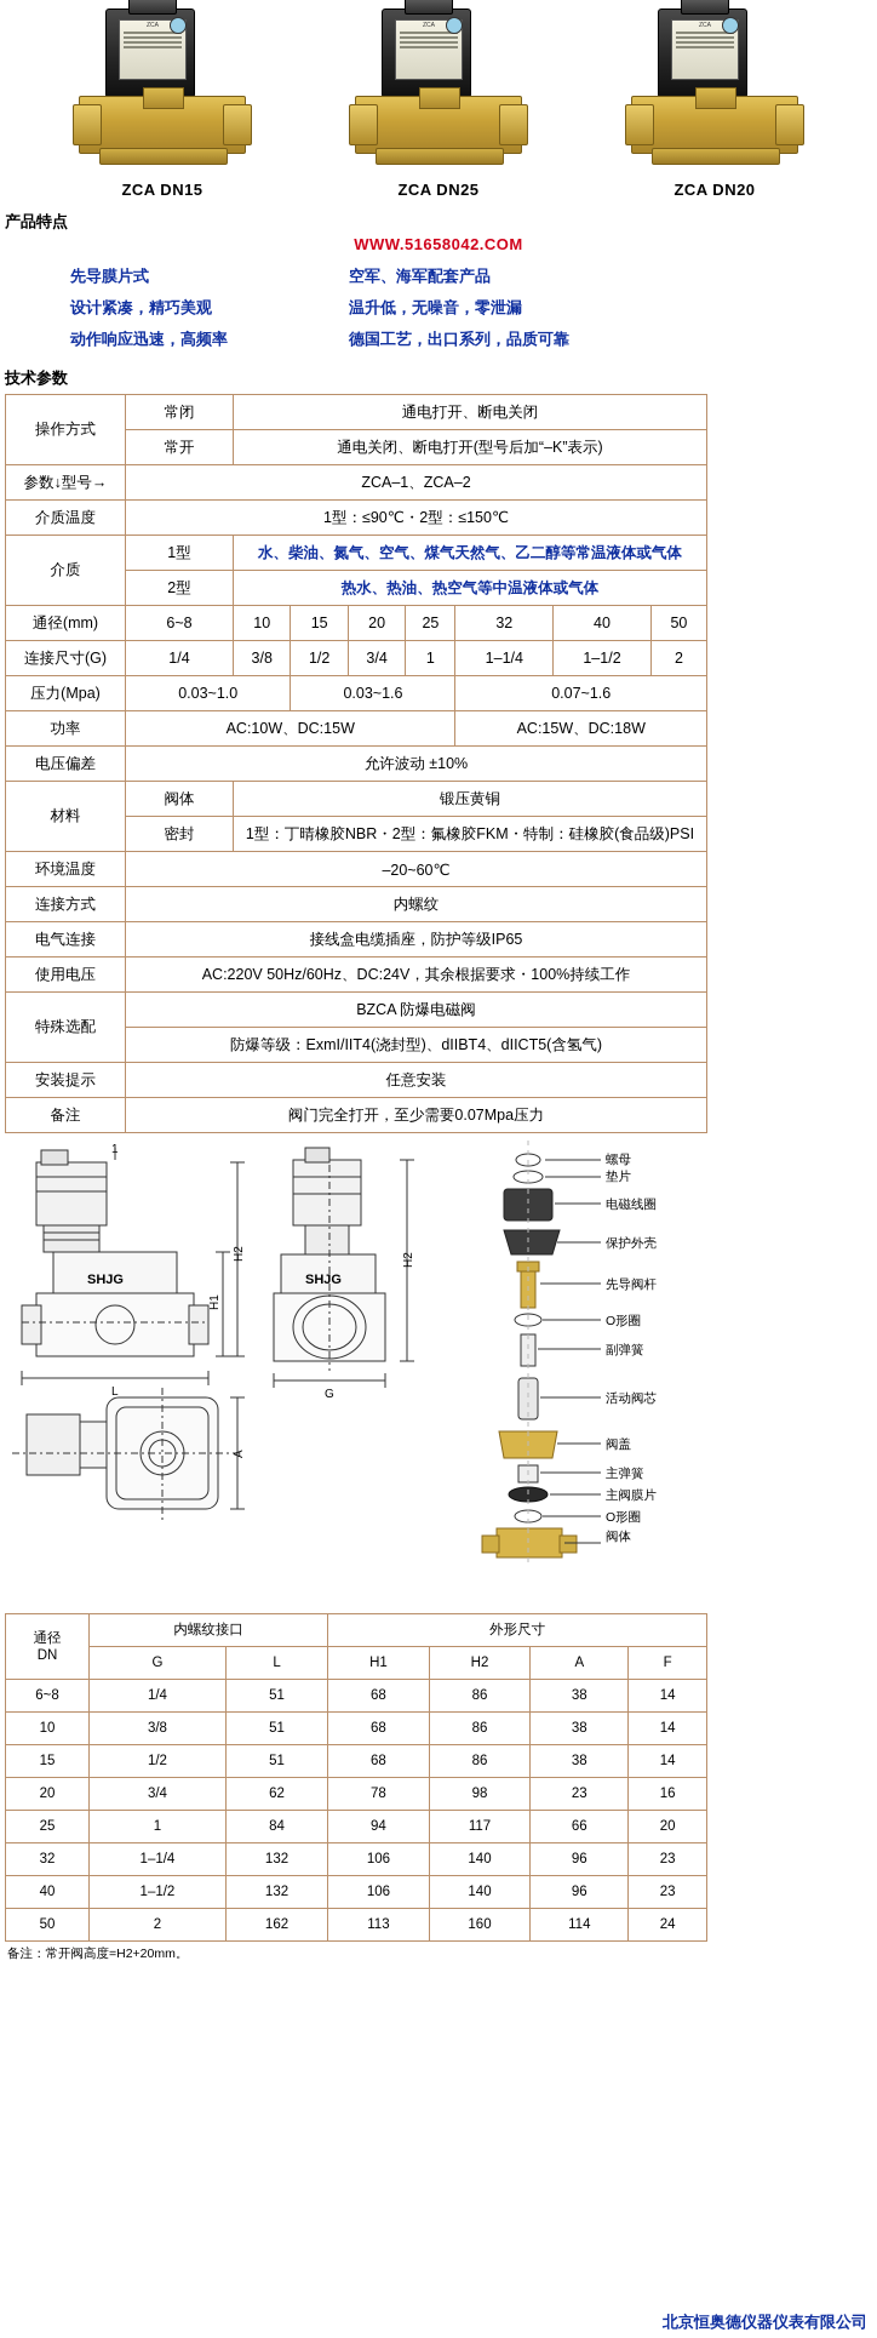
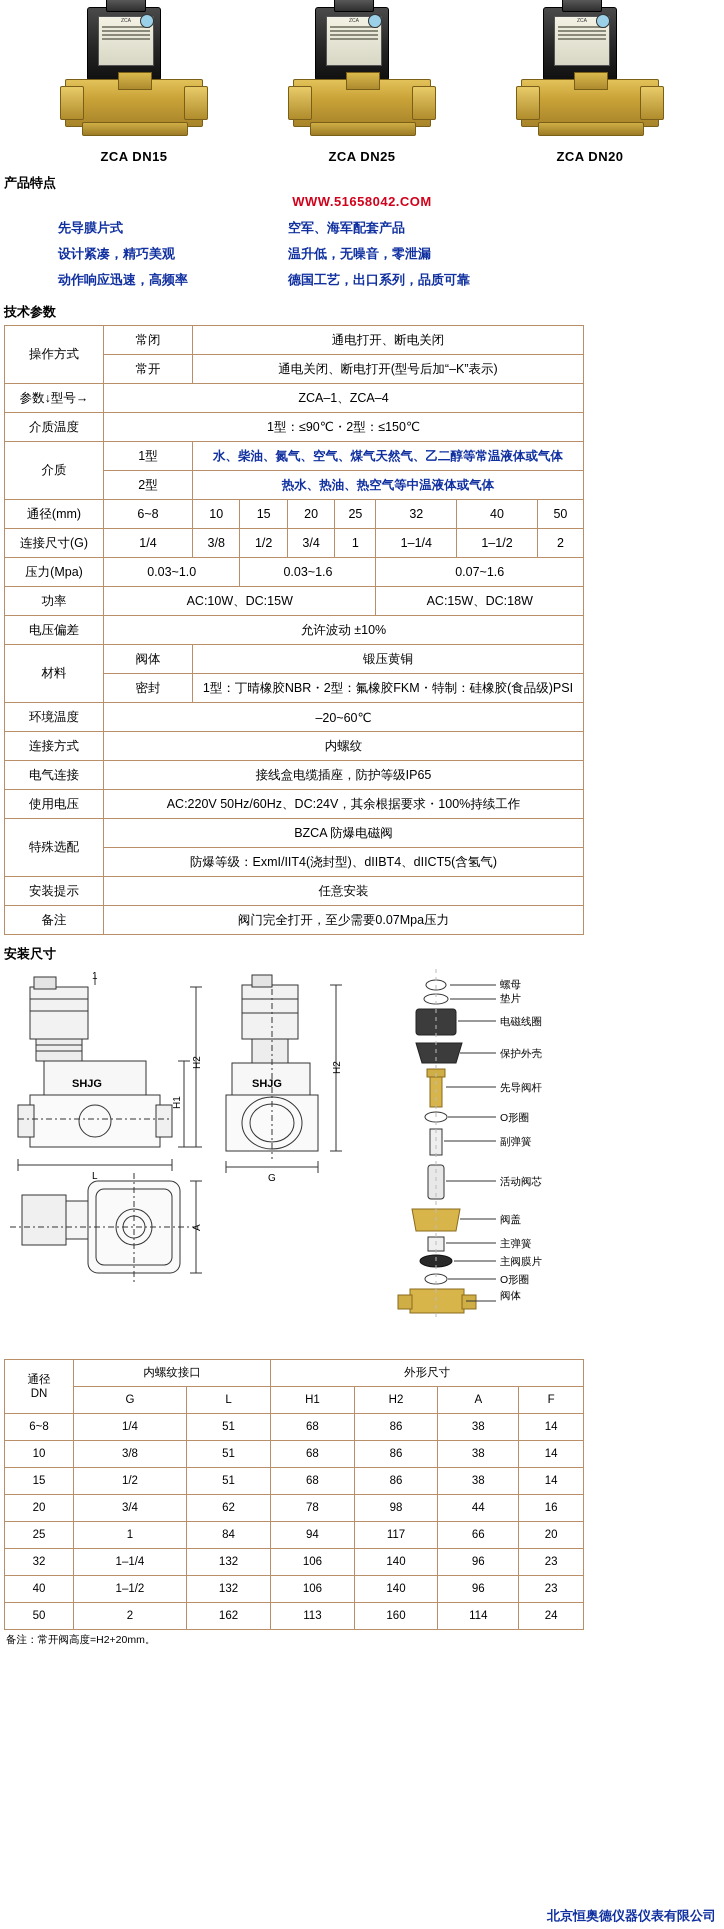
  ZCA DN15
  ZCA DN25
  ZCA DN20
  产品特点
  WWW.51658042.COM
  先导膜片式
  设计紧凑，精巧美观
  动作响应迅速，高频率
  空军、海军配套产品
  温升低，无噪音，零泄漏
  德国工艺，出口系列，品质可靠
  技术参数
  操作方式	常闭	通电打开、断电关闭
  常开	通电关闭、断电打开(型号后加“–K”表示)
- 参数↓型号→	ZCA–1、ZCA–2
+ 参数↓型号→	ZCA–1、ZCA–4
  介质温度	1型：≤90℃・2型：≤150℃
  介质	1型	水、柴油、氮气、空气、煤气天然气、乙二醇等常温液体或气体
  2型	热水、热油、热空气等中温液体或气体
  通径(mm)	6~8	10	15	20	25	32	40	50
  连接尺寸(G)	1/4	3/8	1/2	3/4	1	1–1/4	1–1/2	2
  压力(Mpa)	0.03~1.0	0.03~1.6	0.07~1.6
  功率	AC:10W、DC:15W	AC:15W、DC:18W
  电压偏差	允许波动 ±10%
  材料	阀体	锻压黄铜
  密封	1型：丁晴橡胶NBR・2型：氟橡胶FKM・特制：硅橡胶(食品级)PSI
  环境温度	–20~60℃
  连接方式	内螺纹
  电气连接	接线盒电缆插座，防护等级IP65
  使用电压	AC:220V 50Hz/60Hz、DC:24V，其余根据要求・100%持续工作
  特殊选配	BZCA 防爆电磁阀
  防爆等级：ExmI/IIT4(浇封型)、dIIBT4、dIICT5(含氢气)
  安装提示	任意安装
  备注	阀门完全打开，至少需要0.07Mpa压力
+ 安装尺寸
  L
  G
  1
  螺母
  垫片
  电磁线圈
  保护外壳
  先导阀杆
  O形圈
  副弹簧
  活动阀芯
  阀盖
  主弹簧
  主阀膜片
  O形圈
  阀体
  SHJG
  SHJG
  通径 DN	内螺纹接口	外形尺寸
  G	L	H1	H2	A	F
  6~8	1/4	51	68	86	38	14
  10	3/8	51	68	86	38	14
  15	1/2	51	68	86	38	14
- 20	3/4	62	78	98	23	16
+ 20	3/4	62	78	98	44	16
  25	1	84	94	117	66	20
  32	1–1/4	132	106	140	96	23
  40	1–1/2	132	106	140	96	23
  50	2	162	113	160	114	24
  备注：常开阀高度=H2+20mm。
  北京恒奥德仪器仪表有限公司
